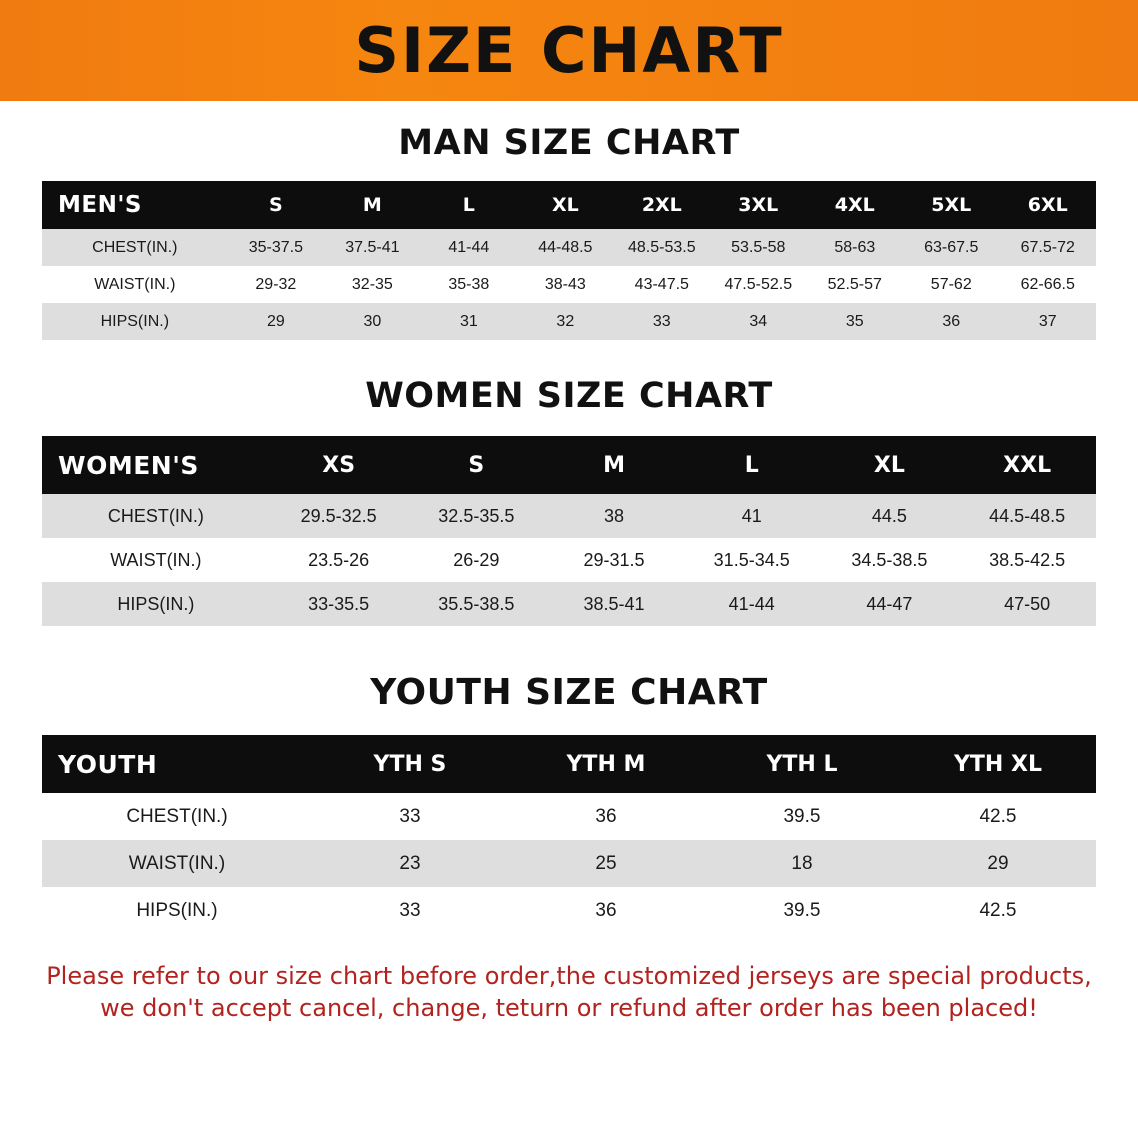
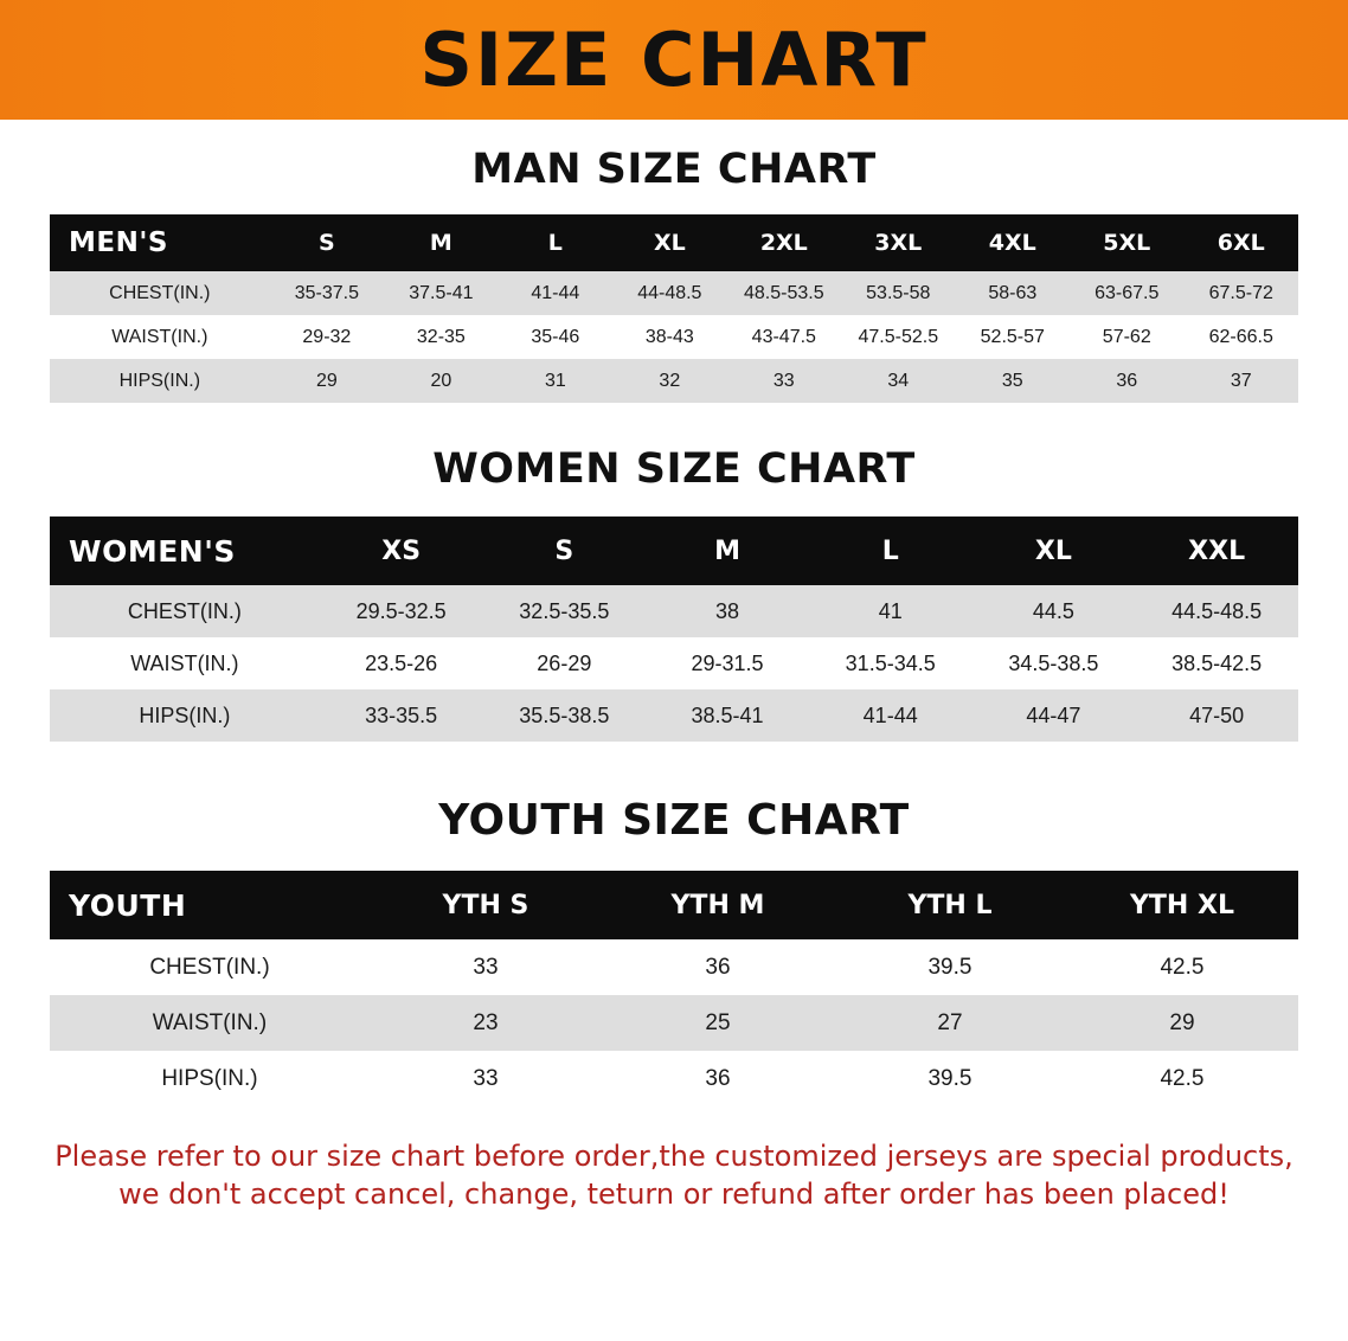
  SIZE CHART
  MAN SIZE CHART
  MEN'S	S	M	L	XL	2XL	3XL	4XL	5XL	6XL
  CHEST(IN.)	35-37.5	37.5-41	41-44	44-48.5	48.5-53.5	53.5-58	58-63	63-67.5	67.5-72
- WAIST(IN.)	29-32	32-35	35-38	38-43	43-47.5	47.5-52.5	52.5-57	57-62	62-66.5
+ WAIST(IN.)	29-32	32-35	35-46	38-43	43-47.5	47.5-52.5	52.5-57	57-62	62-66.5
- HIPS(IN.)	29	30	31	32	33	34	35	36	37
+ HIPS(IN.)	29	20	31	32	33	34	35	36	37
  WOMEN SIZE CHART
  WOMEN'S	XS	S	M	L	XL	XXL
  CHEST(IN.)	29.5-32.5	32.5-35.5	38	41	44.5	44.5-48.5
  WAIST(IN.)	23.5-26	26-29	29-31.5	31.5-34.5	34.5-38.5	38.5-42.5
  HIPS(IN.)	33-35.5	35.5-38.5	38.5-41	41-44	44-47	47-50
  YOUTH SIZE CHART
  YOUTH	YTH S	YTH M	YTH L	YTH XL
  CHEST(IN.)	33	36	39.5	42.5
- WAIST(IN.)	23	25	18	29
+ WAIST(IN.)	23	25	27	29
  HIPS(IN.)	33	36	39.5	42.5
  Please refer to our size chart before order,the customized jerseys are special products,
  we don't accept cancel, change, teturn or refund after order has been placed!
